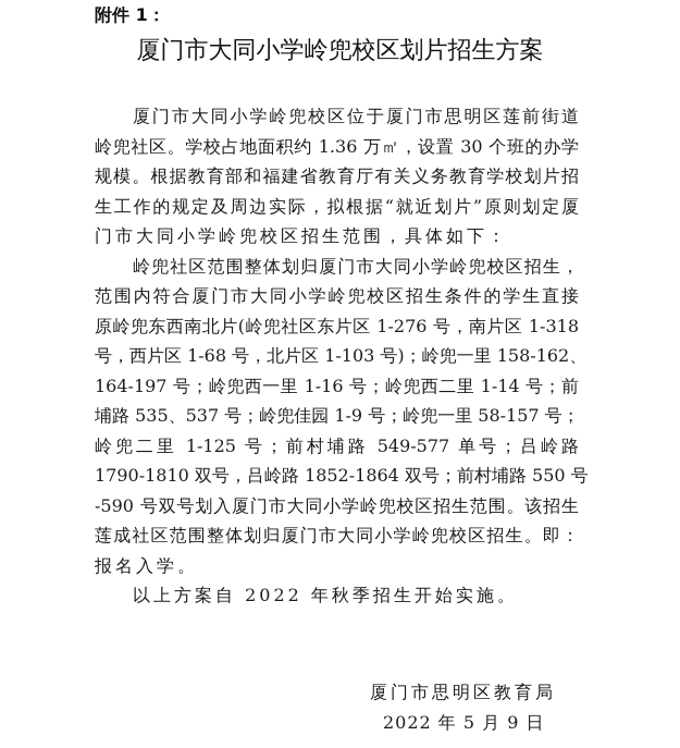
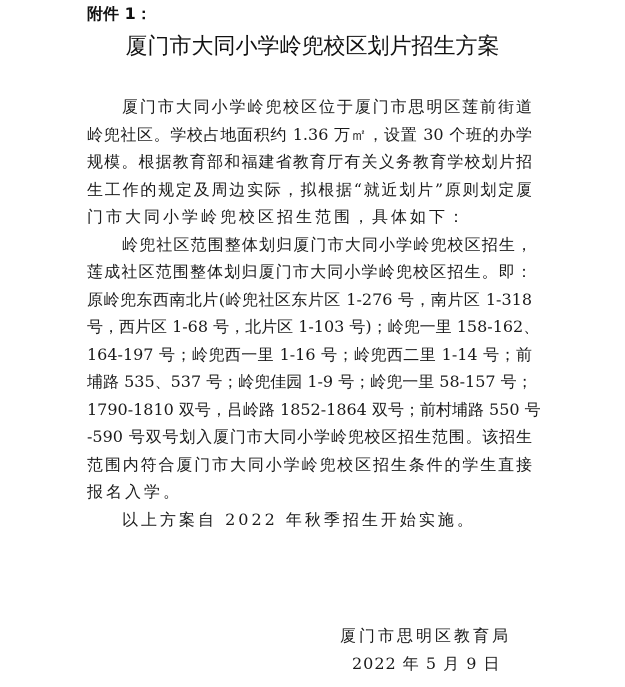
  附件 1：
  厦门市大同小学岭兜校区划片招生方案
  厦门市大同小学岭兜校区位于厦门市思明区莲前街道
  岭兜社区。学校占地面积约 1.36 万㎡，设置 30 个班的办学
  规模。根据教育部和福建省教育厅有关义务教育学校划片招
  生工作的规定及周边实际，拟根据“就近划片”原则划定厦
  门市大同小学岭兜校区招生范围，具体如下：
  岭兜社区范围整体划归厦门市大同小学岭兜校区招生，
- 范围内符合厦门市大同小学岭兜校区招生条件的学生直接
+ 莲成社区范围整体划归厦门市大同小学岭兜校区招生。即：
  原岭兜东西南北片(岭兜社区东片区 1-276 号，南片区 1-318
  号，西片区 1-68 号，北片区 1-103 号)；岭兜一里 158-162、
  164-197 号；岭兜西一里 1-16 号；岭兜西二里 1-14 号；前
  埔路 535、537 号；岭兜佳园 1-9 号；岭兜一里 58-157 号；
- 岭兜二里 1-125 号；前村埔路 549-577 单号；吕岭路
  1790-1810 双号，吕岭路 1852-1864 双号；前村埔路 550 号
  -590 号双号划入厦门市大同小学岭兜校区招生范围。该招生
- 莲成社区范围整体划归厦门市大同小学岭兜校区招生。即：
+ 范围内符合厦门市大同小学岭兜校区招生条件的学生直接
  报名入学。
  以上方案自 2022 年秋季招生开始实施。
  厦门市思明区教育局
  2022 年 5 月 9 日
